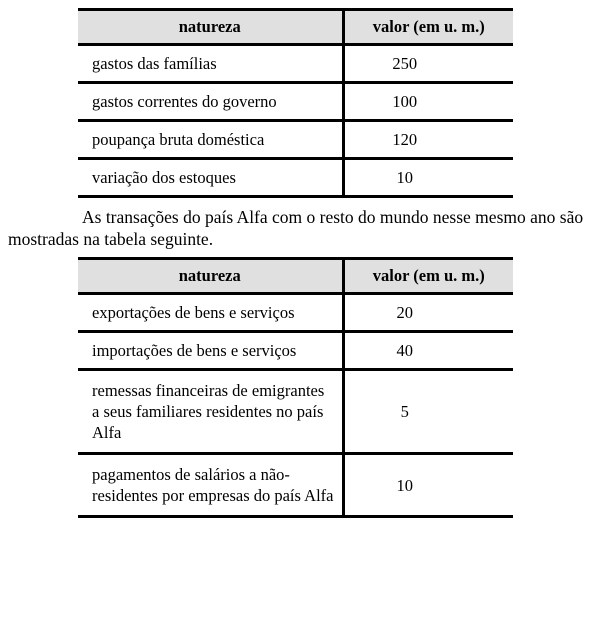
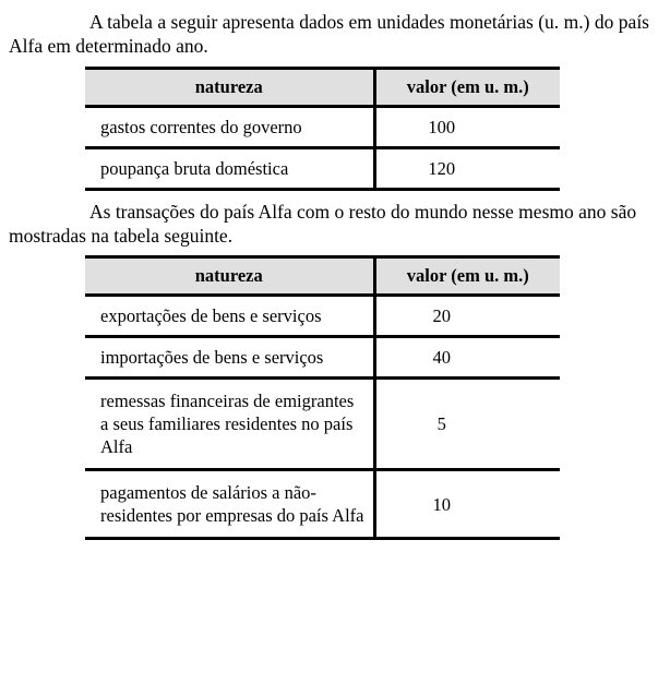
+ A tabela a seguir apresenta dados em unidades monetárias (u. m.) do país Alfa em determinado ano.
  natureza	valor (em u. m.)
- gastos das famílias	250
  gastos correntes do governo	100
  poupança bruta doméstica	120
- variação dos estoques	10
  As transações do país Alfa com o resto do mundo nesse mesmo ano são mostradas na tabela seguinte.
  natureza	valor (em u. m.)
  exportações de bens e serviços	20
  importações de bens e serviços	40
  remessas financeiras de emigrantes a seus familiares residentes no país Alfa	5
  pagamentos de salários a não-residentes por empresas do país Alfa	10
